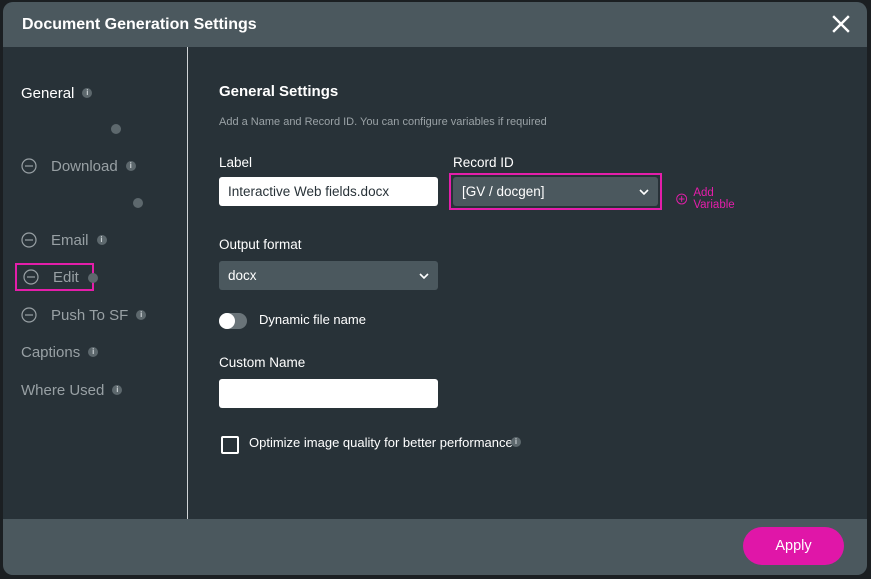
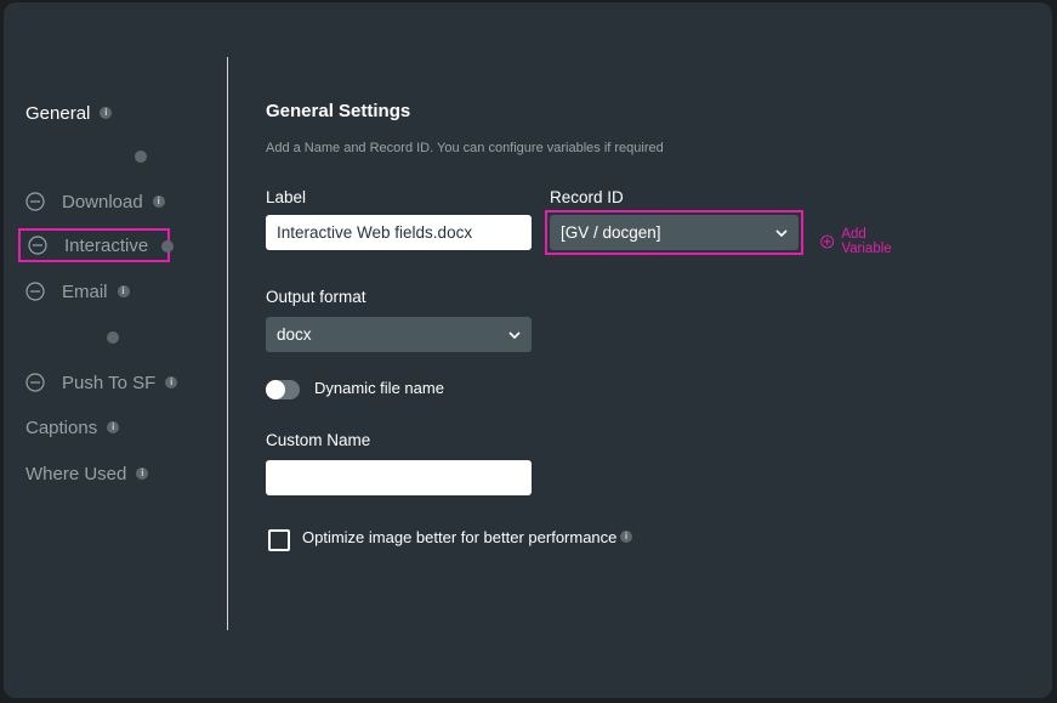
- Document Generation Settings
  General
  i
  Download
  i
+ Interactive
  Email
  i
- Edit
  Push To SF
  i
  Captions
  i
  Where Used
  i
  General Settings
  Add a Name and Record ID. You can configure variables if required
  Label
  Interactive Web fields.docx
  Record ID
  [GV / docgen]
  Add Variable
  Output format
  docx
  Dynamic file name
  Custom Name
- Optimize image quality for better performance
+ Optimize image better for better performance
  i
- Apply
